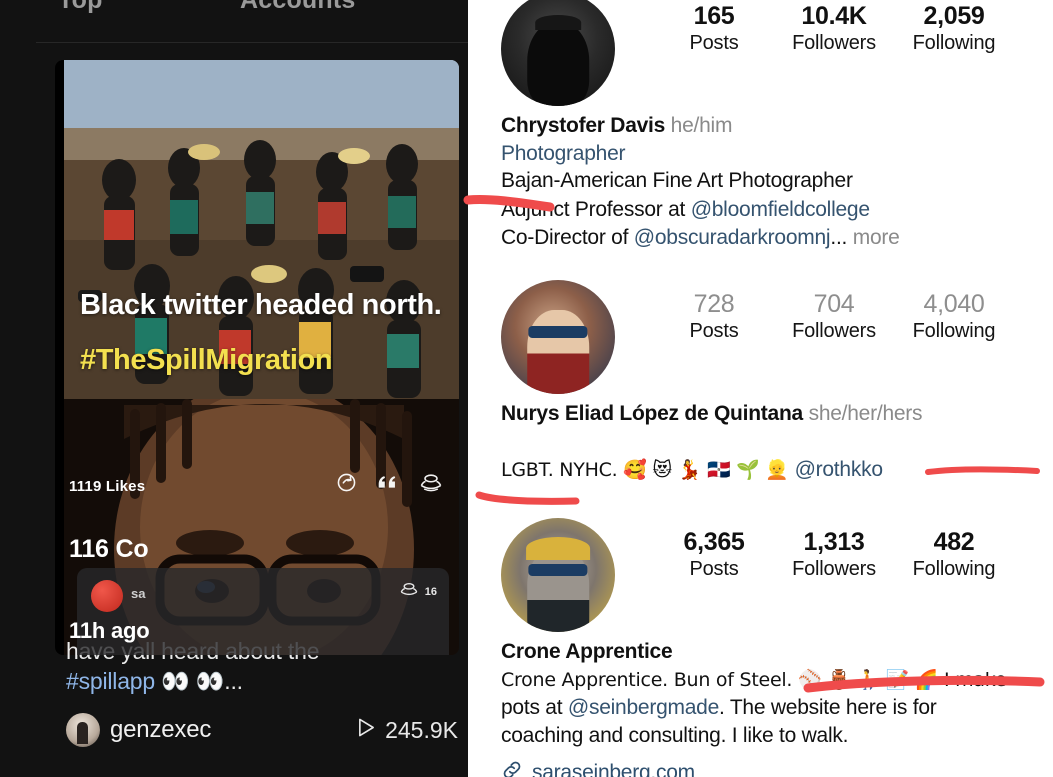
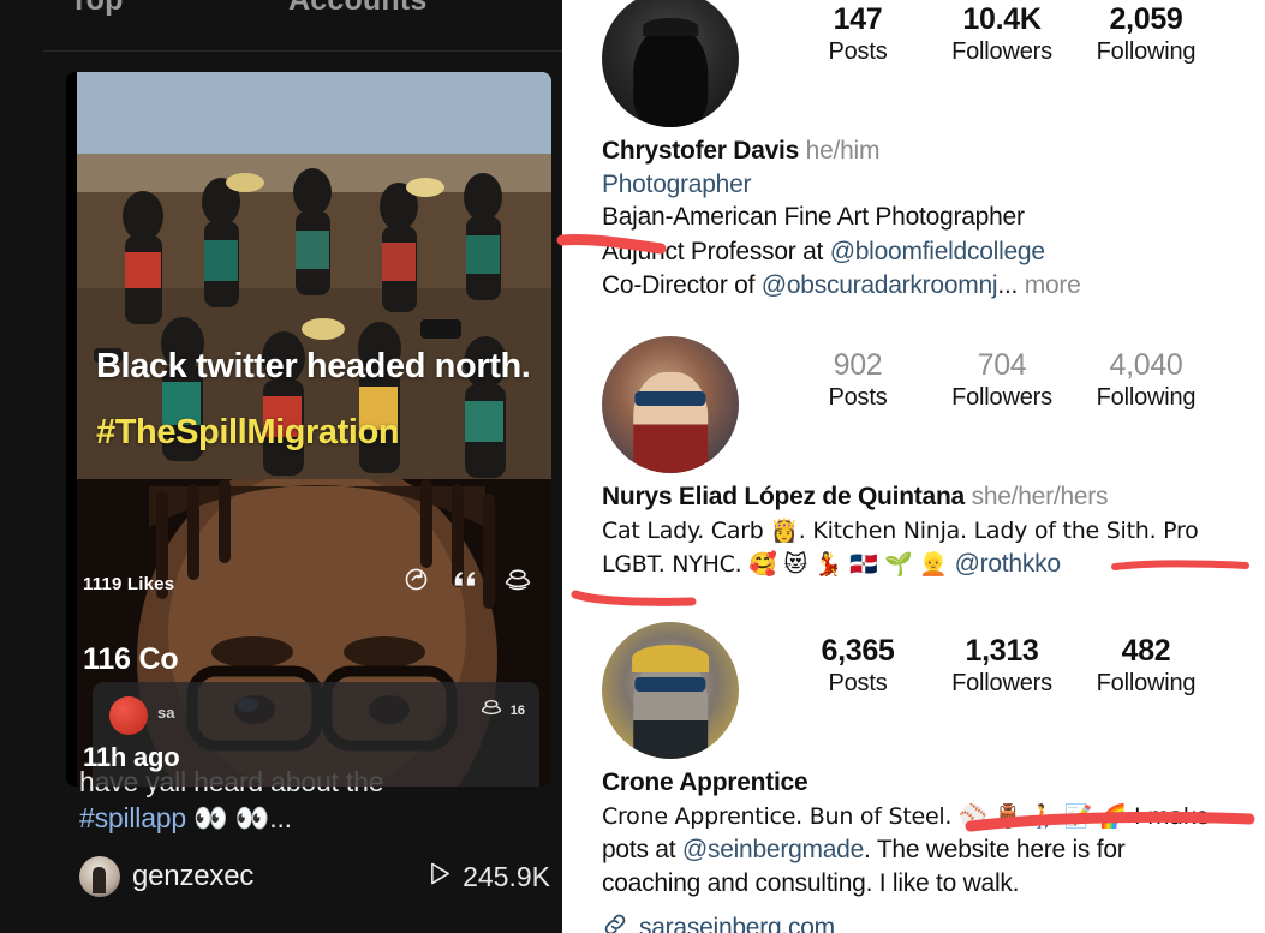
  Top
  Accounts
  Black twitter headed north.
  #TheSpillMigration
  1119 Likes
  116 Co
  sa
  16
  11h ago
  have yall heard about the
  #spillapp 👀 👀...
  genzexec
  245.9K
- 165
+ 147
  Posts
  10.4K
  Followers
  2,059
  Following
  Chrystofer Davis he/him
  Photographer
  Bajan-American Fine Art Photographer
  Adjct Professor at @bloomfieldcollege
  Co-Director of @obscuradarkroomnj... more
- 728
+ 902
  Posts
  704
  Followers
  4,040
  Following
  Nurys Eliad López de Quintana she/her/hers
+ Cat Lady. Carb 👸. Kitchen Ninja. Lady of the Sith. Pro
  LGBT. NYHC. 🥰 😻 💃 🇩🇴 🌱 👱 @rothkko
  6,365
  Posts
  1,313
  Followers
  482
  Following
  Crone Apprentice
  Crone Apprentice. Bun of Steel. ⚾ 🏺
  pots at @seinbergmade. The website here is for
  coaching and consulting. I like to walk.
  saraseinberg.com
